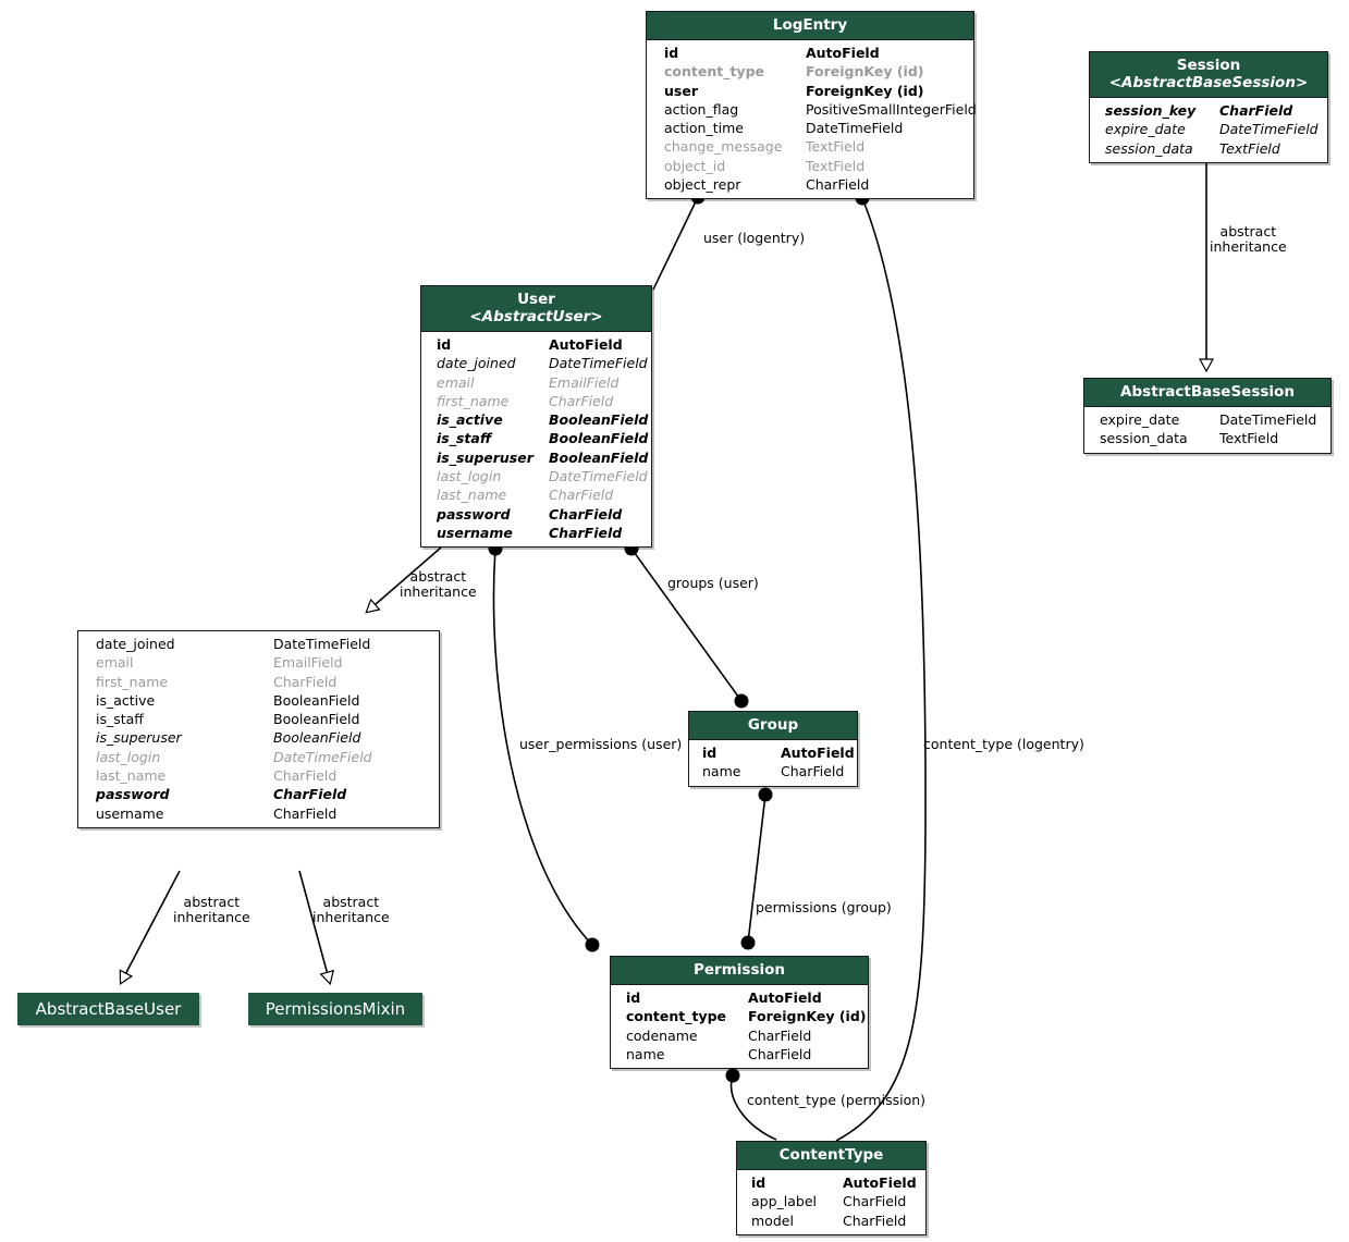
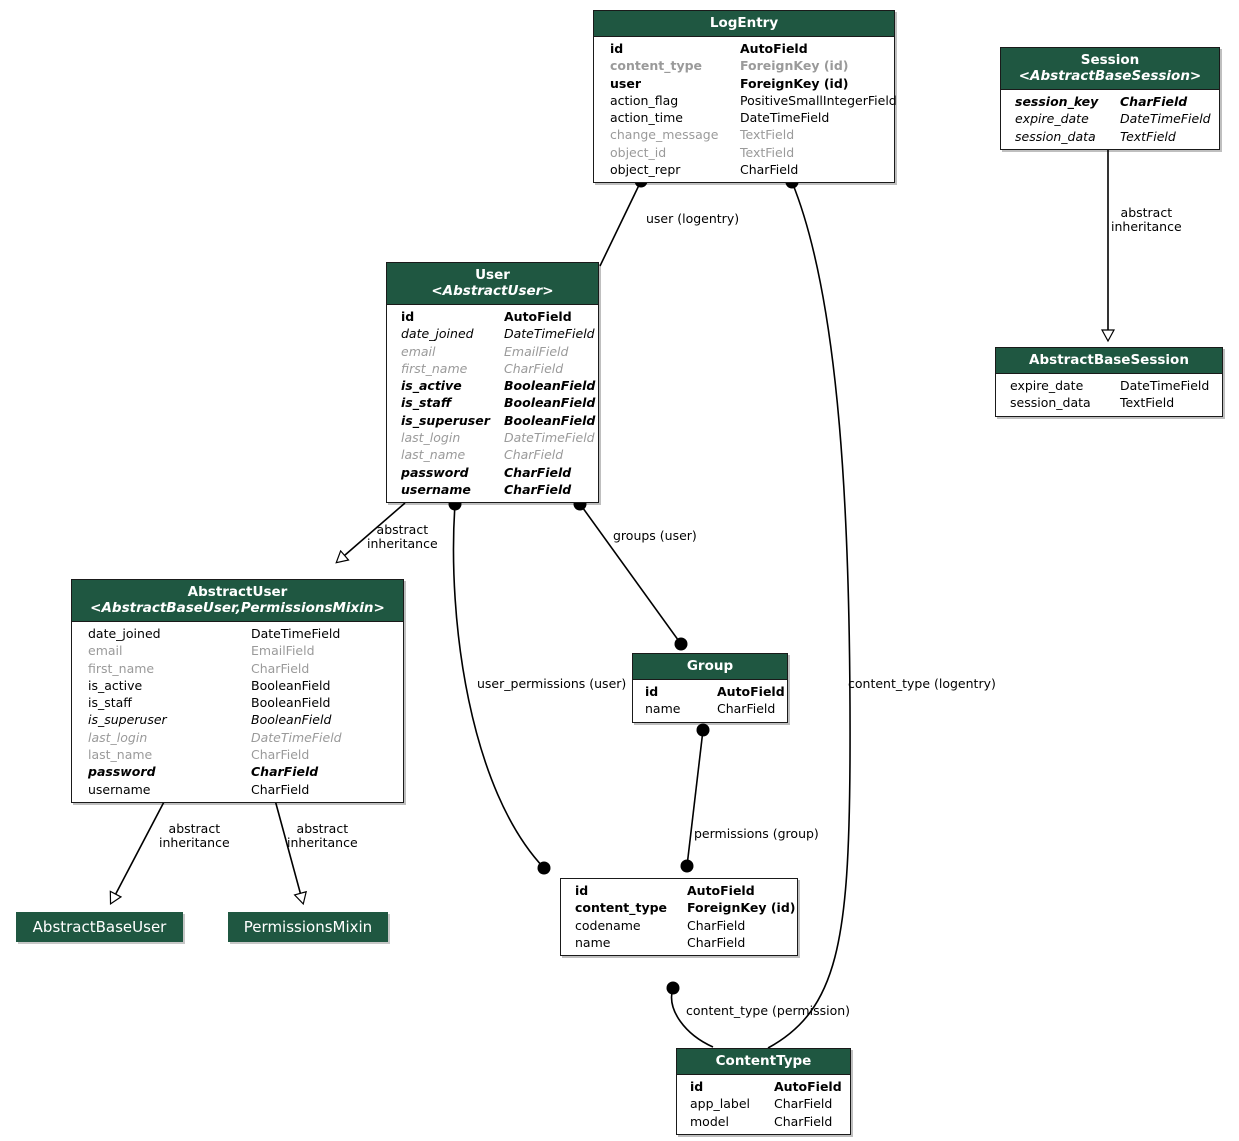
  user (logentry)
  content_type (logentry)
  groups (user)
  user_permissions (user)
  permissions (group)
  content_type (permission)
  abstract
  inheritance
  abstract
  inheritance
  abstract
  inheritance
  abstract
  inheritance
  LogEntry
  id
  AutoField
  content_type
  ForeignKey (id)
  user
  ForeignKey (id)
  action_flag
  PositiveSmallIntegerField
  action_time
  DateTimeField
  change_message
  TextField
  object_id
  TextField
  object_repr
  CharField
  Session
  <AbstractBaseSession>
  session_key
  CharField
  expire_date
  DateTimeField
  session_data
  TextField
  AbstractBaseSession
  expire_date
  DateTimeField
  session_data
  TextField
  User
  <AbstractUser>
  id
  AutoField
  date_joined
  DateTimeField
  email
  EmailField
  first_name
  CharField
  is_active
  BooleanField
  is_staff
  BooleanField
  is_superuser
  BooleanField
  last_login
  DateTimeField
  last_name
  CharField
  password
  CharField
  username
  CharField
+ AbstractUser
+ <AbstractBaseUser,PermissionsMixin>
  date_joined
  DateTimeField
  email
  EmailField
  first_name
  CharField
  is_active
  BooleanField
  is_staff
  BooleanField
  is_superuser
  BooleanField
  last_login
  DateTimeField
  last_name
  CharField
  password
  CharField
  username
  CharField
  Group
  id
  AutoField
  name
  CharField
- Permission
  id
  AutoField
  content_type
  ForeignKey (id)
  codename
  CharField
  name
  CharField
  ContentType
  id
  AutoField
  app_label
  CharField
  model
  CharField
  AbstractBaseUser
  PermissionsMixin
